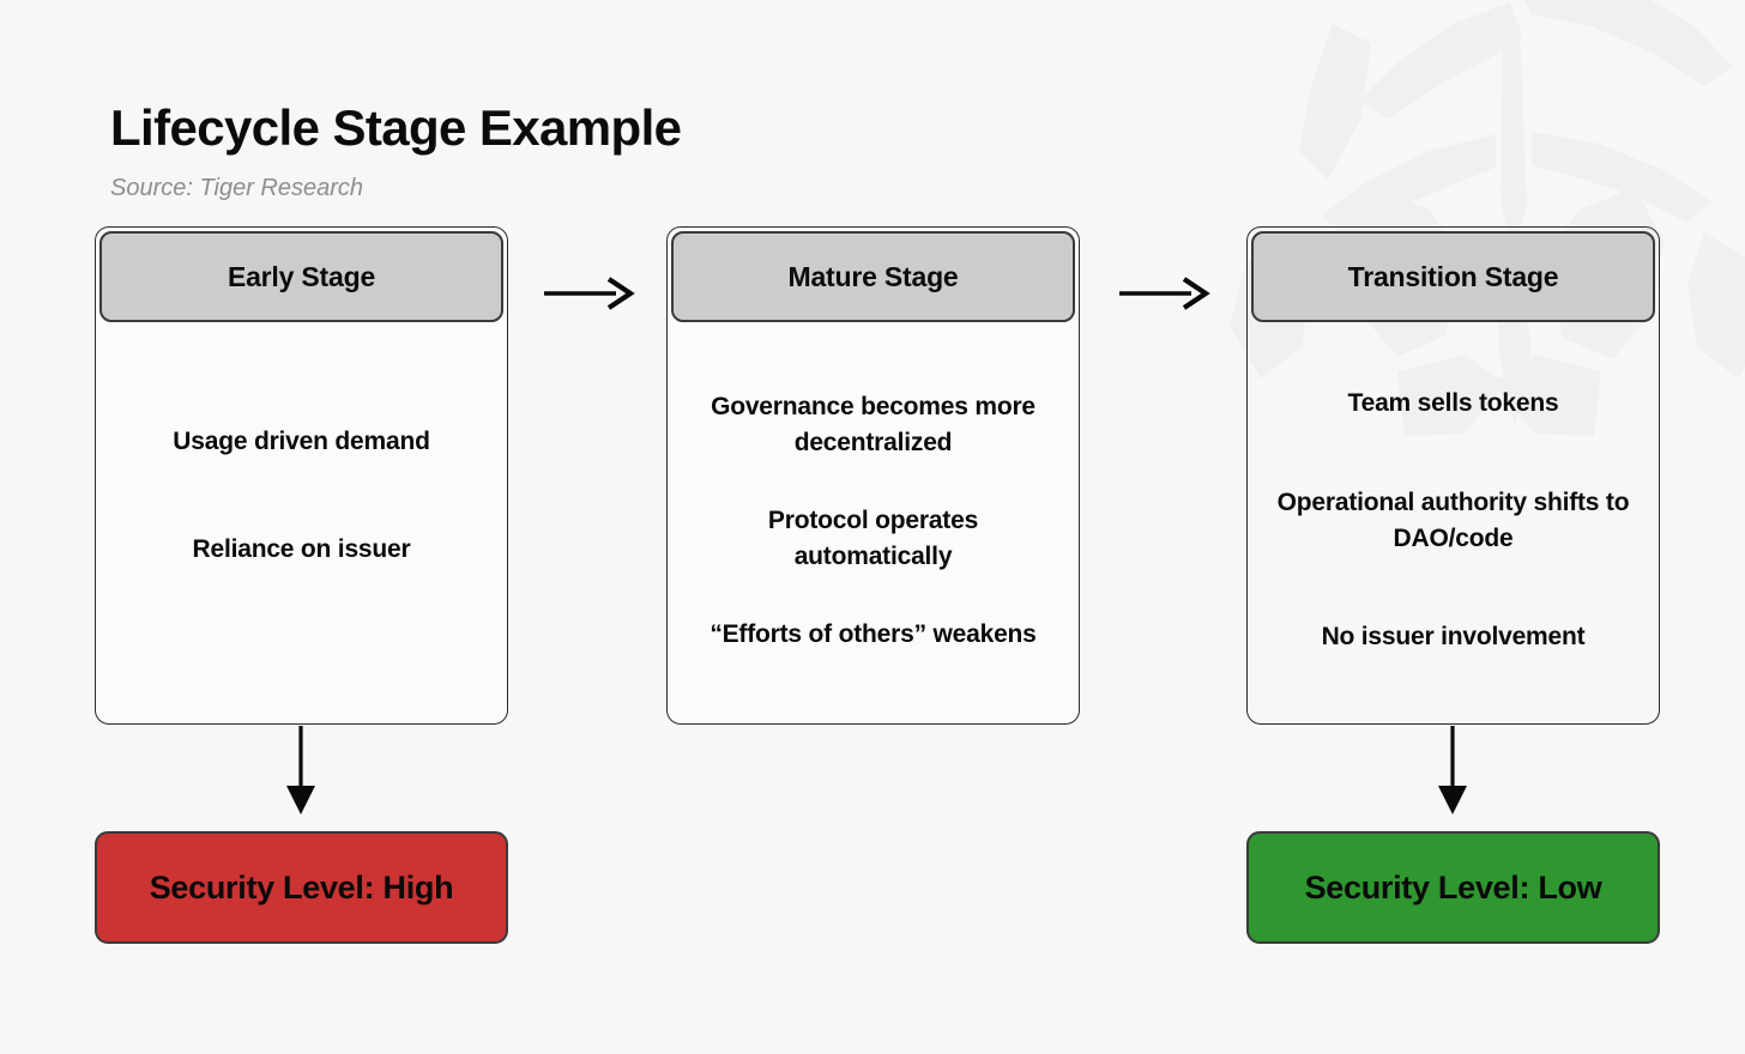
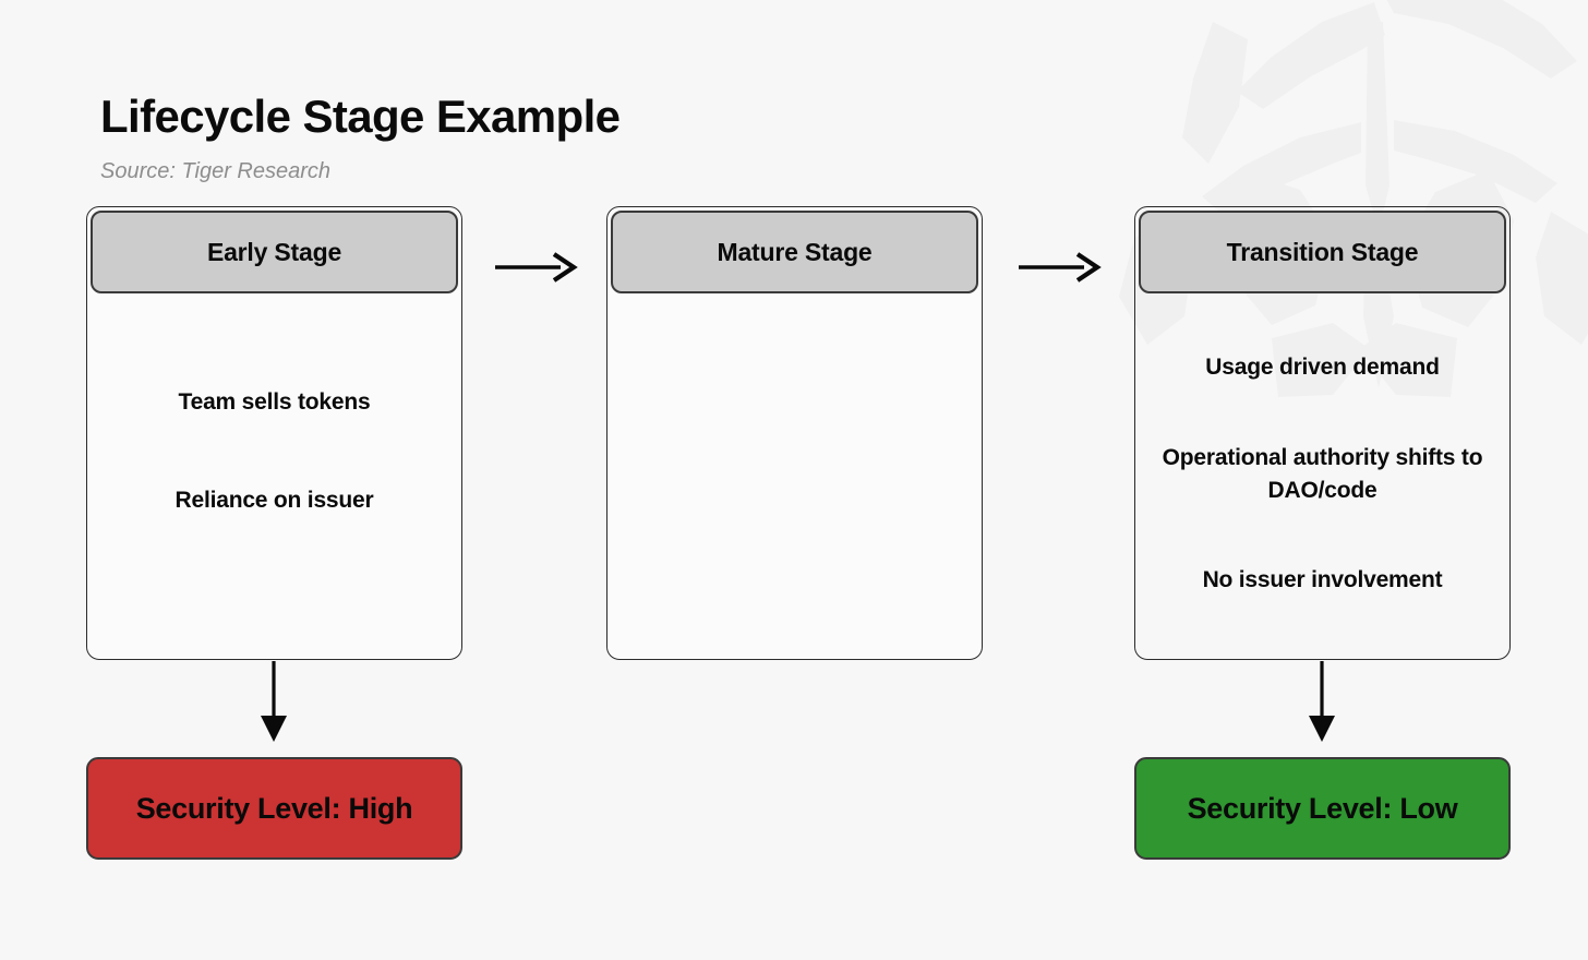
  Lifecycle Stage Example
  Source: Tiger Research
  Early Stage
- Usage driven demand
+ Team sells tokens
  Reliance on issuer
  Mature Stage
- Governance becomes more decentralized
- Protocol operates automatically
- “Efforts of others” weakens
  Transition Stage
- Team sells tokens
+ Usage driven demand
  Operational authority shifts to DAO/code
  No issuer involvement
  Security Level: High
  Security Level: Low
